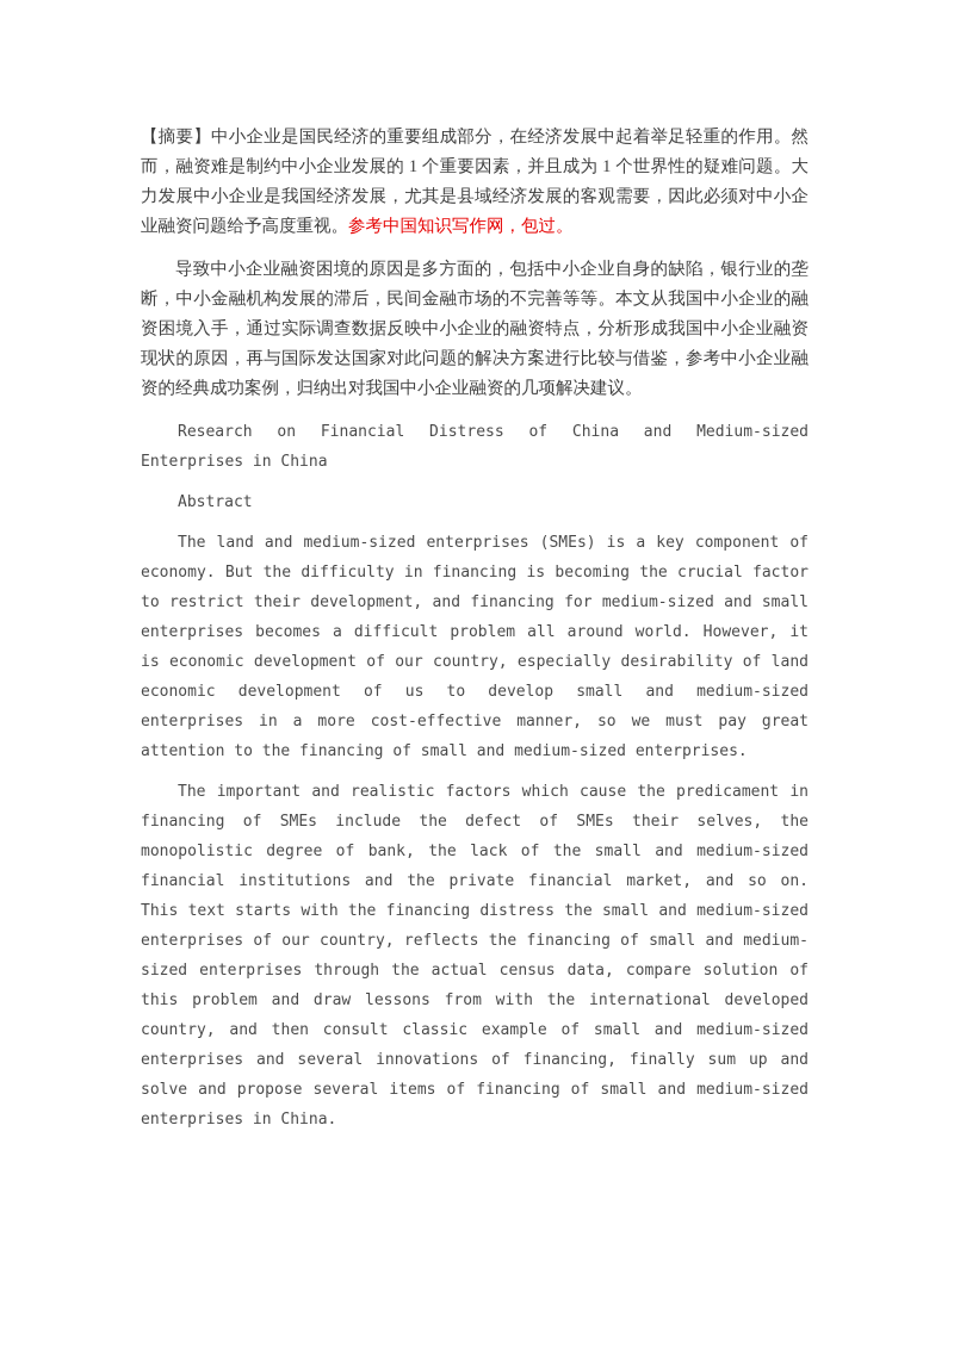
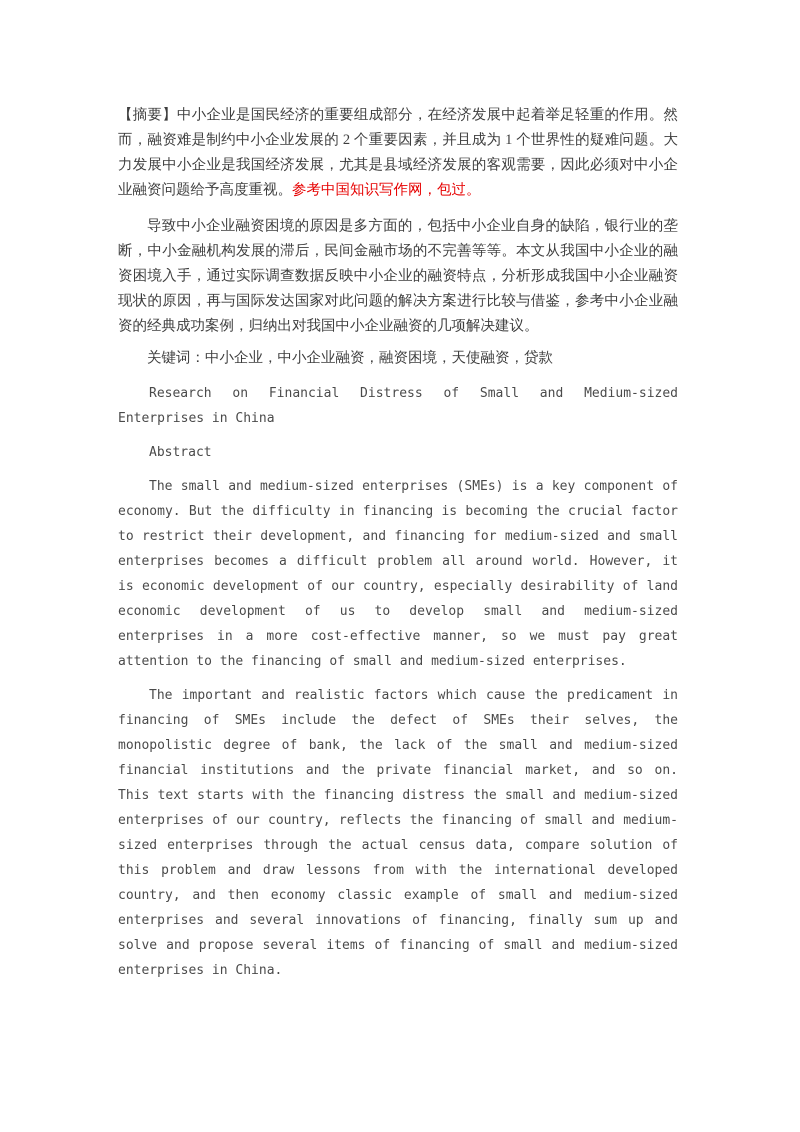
- 【摘要】中小企业是国民经济的重要组成部分，在经济发展中起着举足轻重的作用。然而，融资难是制约中小企业发展的 1 个重要因素，并且成为 1 个世界性的疑难问题。大力发展中小企业是我国经济发展，尤其是县域经济发展的客观需要，因此必须对中小企业融资问题给予高度重视。参考中国知识写作网，包过。
+ 【摘要】中小企业是国民经济的重要组成部分，在经济发展中起着举足轻重的作用。然而，融资难是制约中小企业发展的 2 个重要因素，并且成为 1 个世界性的疑难问题。大力发展中小企业是我国经济发展，尤其是县域经济发展的客观需要，因此必须对中小企业融资问题给予高度重视。参考中国知识写作网，包过。
  导致中小企业融资困境的原因是多方面的，包括中小企业自身的缺陷，银行业的垄断，中小金融机构发展的滞后，民间金融市场的不完善等等。本文从我国中小企业的融资困境入手，通过实际调查数据反映中小企业的融资特点，分析形成我国中小企业融资现状的原因，再与国际发达国家对此问题的解决方案进行比较与借鉴，参考中小企业融资的经典成功案例，归纳出对我国中小企业融资的几项解决建议。
+ 关键词：中小企业，中小企业融资，融资困境，天使融资，贷款
- Research on Financial Distress of China and Medium-sized Enterprises in China
+ Research on Financial Distress of Small and Medium-sized Enterprises in China
  Abstract
- The land and medium-sized enterprises (SMEs) is a key component of economy. But the difficulty in financing is becoming the crucial factor to restrict their development, and financing for medium-sized and small enterprises becomes a difficult problem all around world. However, it is economic development of our country, especially desirability of land economic development of us to develop small and medium-sized enterprises in a more cost-effective manner, so we must pay great attention to the financing of small and medium-sized enterprises.
+ The small and medium-sized enterprises (SMEs) is a key component of economy. But the difficulty in financing is becoming the crucial factor to restrict their development, and financing for medium-sized and small enterprises becomes a difficult problem all around world. However, it is economic development of our country, especially desirability of land economic development of us to develop small and medium-sized enterprises in a more cost-effective manner, so we must pay great attention to the financing of small and medium-sized enterprises.
- The important and realistic factors which cause the predicament in financing of SMEs include the defect of SMEs their selves, the monopolistic degree of bank, the lack of the small and medium-sized financial institutions and the private financial market, and so on. This text starts with the financing distress the small and medium-sized enterprises of our country, reflects the financing of small and medium-sized enterprises through the actual census data, compare solution of this problem and draw lessons from with the international developed country, and then consult classic example of small and medium-sized enterprises and several innovations of financing, finally sum up and solve and propose several items of financing of small and medium-sized enterprises in China.
+ The important and realistic factors which cause the predicament in financing of SMEs include the defect of SMEs their selves, the monopolistic degree of bank, the lack of the small and medium-sized financial institutions and the private financial market, and so on. This text starts with the financing distress the small and medium-sized enterprises of our country, reflects the financing of small and medium-sized enterprises through the actual census data, compare solution of this problem and draw lessons from with the international developed country, and then economy classic example of small and medium-sized enterprises and several innovations of financing, finally sum up and solve and propose several items of financing of small and medium-sized enterprises in China.
